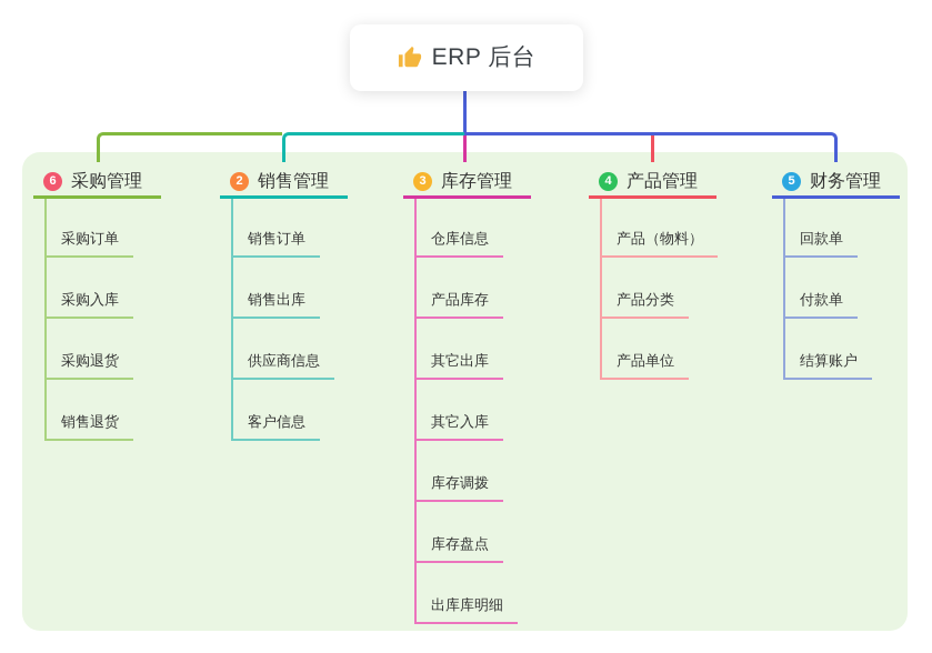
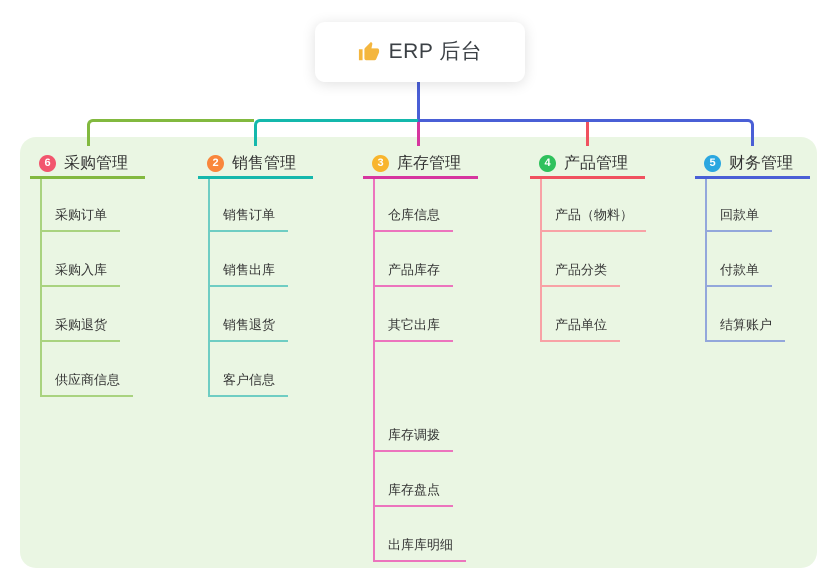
  ERP 后台
  6
  采购管理
  采购订单
  采购入库
  采购退货
- 销售退货
+ 供应商信息
  2
  销售管理
  销售订单
  销售出库
- 供应商信息
+ 销售退货
  客户信息
  3
  库存管理
  仓库信息
  产品库存
  其它出库
- 其它入库
  库存调拨
  库存盘点
  出库库明细
  4
  产品管理
  产品（物料）
  产品分类
  产品单位
  5
  财务管理
  回款单
  付款单
  结算账户
